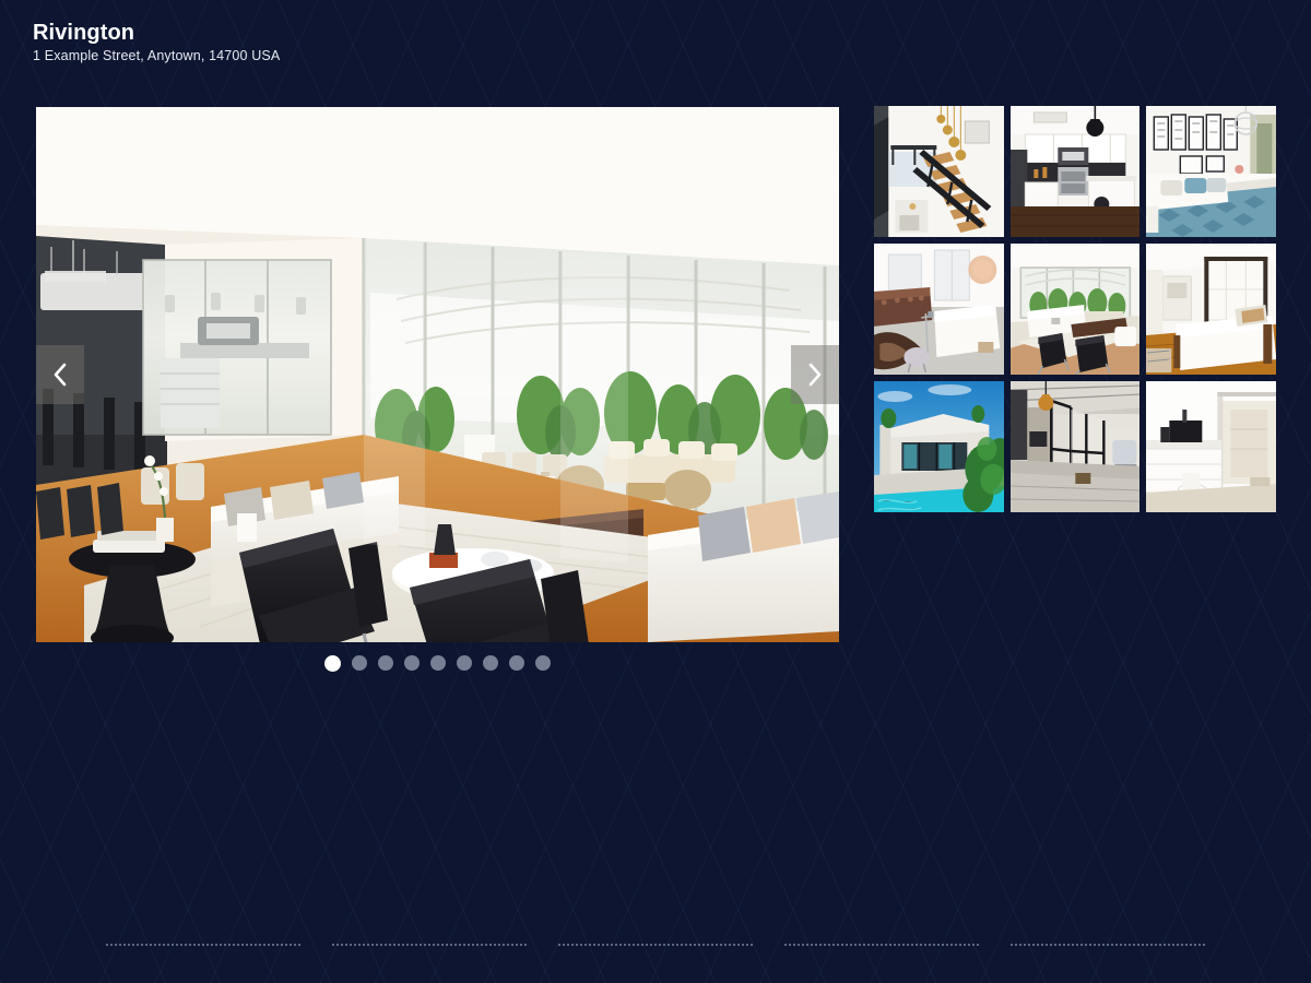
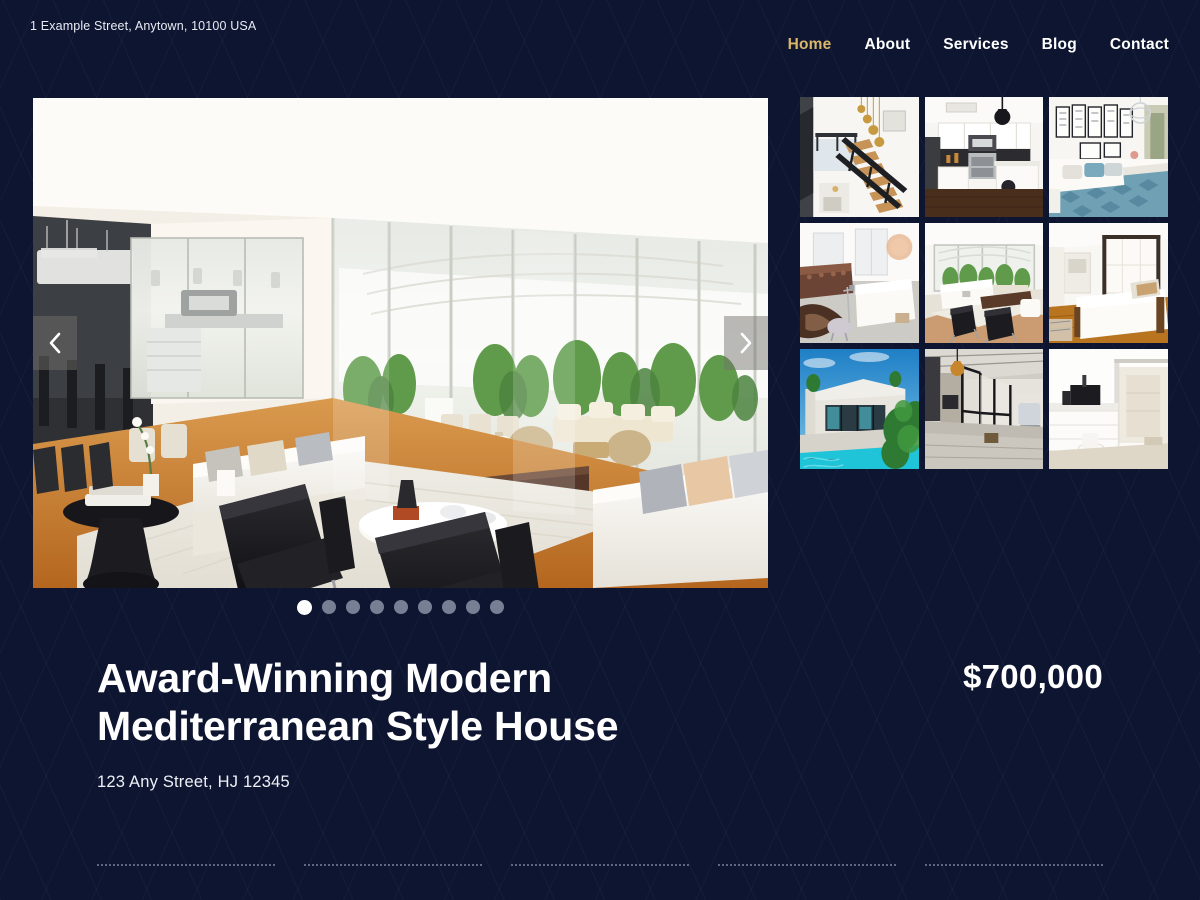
- Rivington
- 1 Example Street, Anytown, 14700 USA
+ 1 Example Street, Anytown, 10100 USA
+ Home
+ About
+ Services
+ Blog
+ Contact
+ Award-Winning Modern Mediterranean Style House
+ 123 Any Street, HJ 12345
+ $700,000
